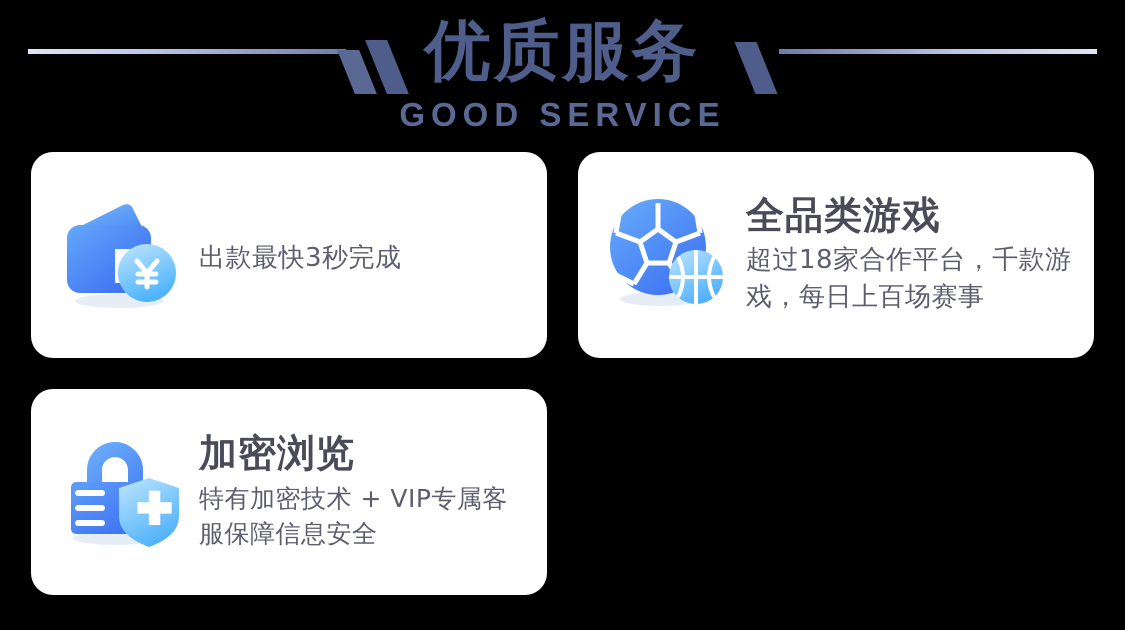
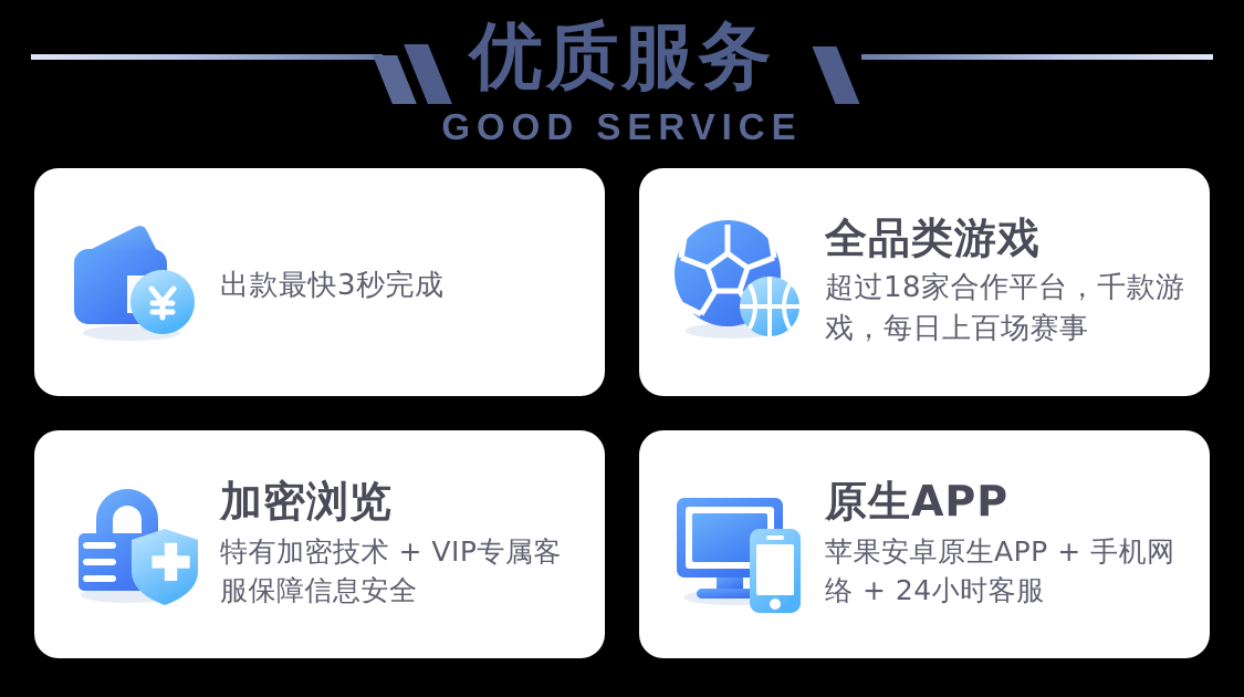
  优质服务
  GOOD SERVICE
  出款最快3秒完成
  全品类游戏
  超过18家合作平台，千款游戏，每日上百场赛事
  加密浏览
  特有加密技术 + VIP专属客服保障信息安全
+ 原生APP
+ 苹果安卓原生APP + 手机网络 + 24小时客服
